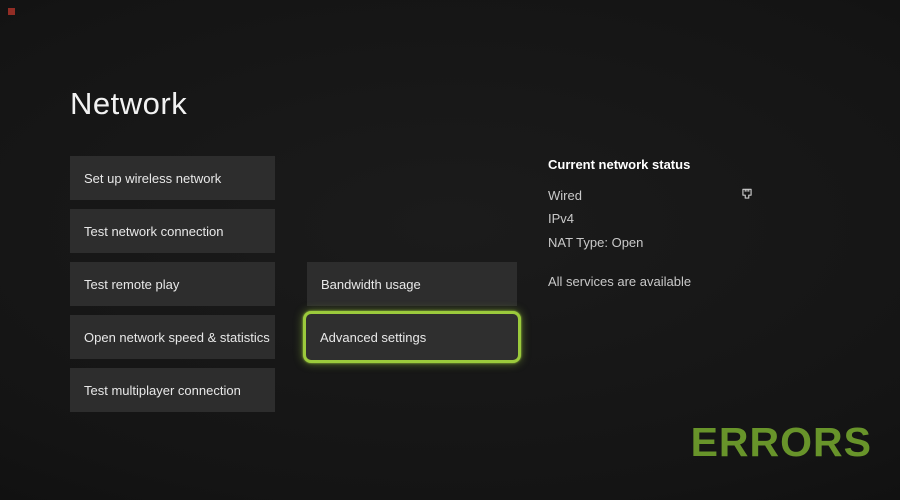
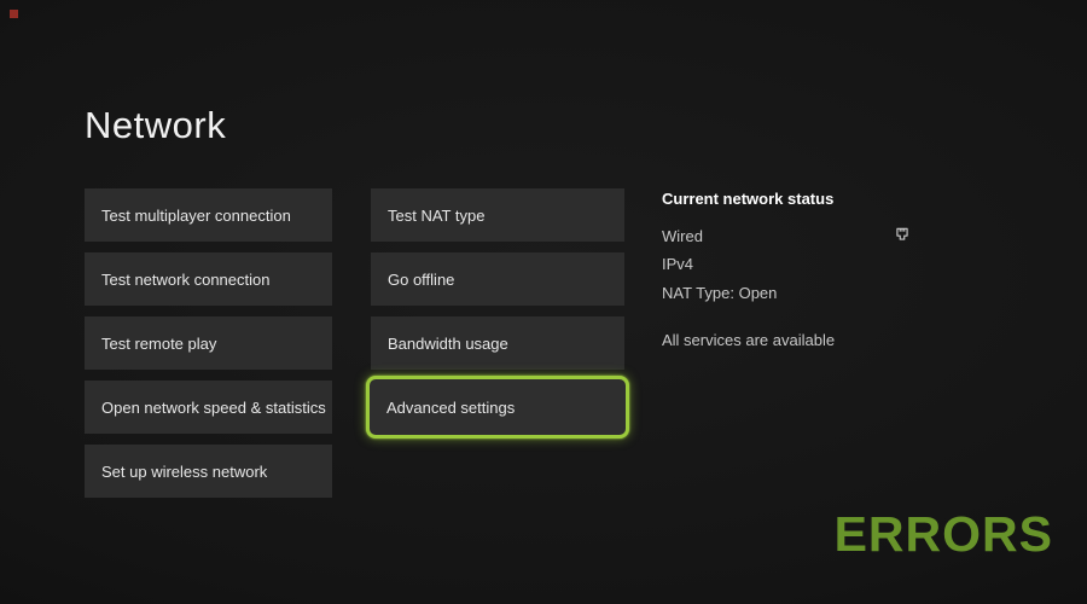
  Network
- Set up wireless network
+ Test multiplayer connection
  Test network connection
  Test remote play
  Open network speed & statistics
- Test multiplayer connection
+ Set up wireless network
+ Test NAT type
+ Go offline
  Bandwidth usage
  Advanced settings
  Current network status
  Wired
  IPv4
  NAT Type: Open
  All services are available
  ERRORS
